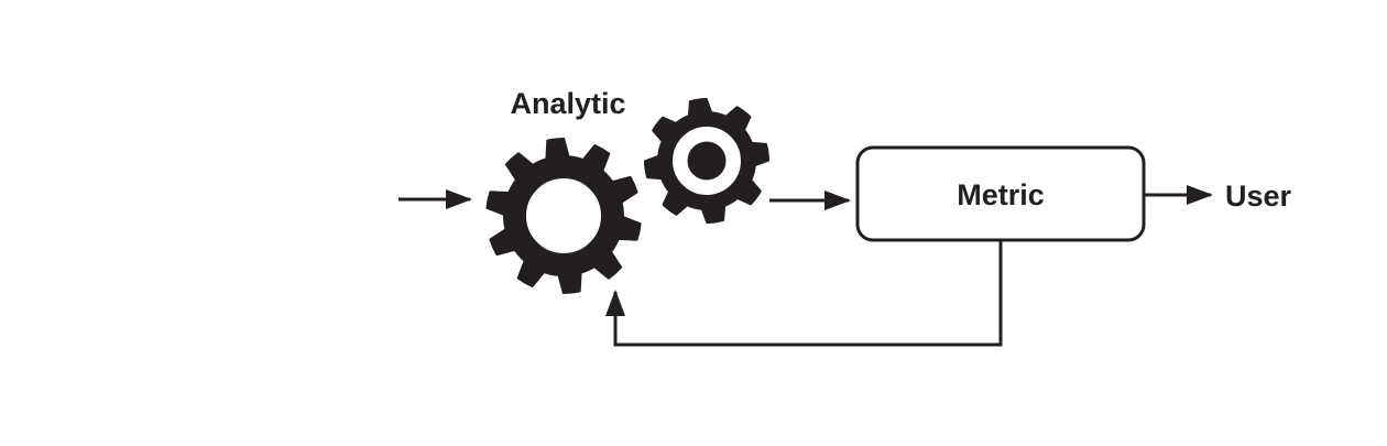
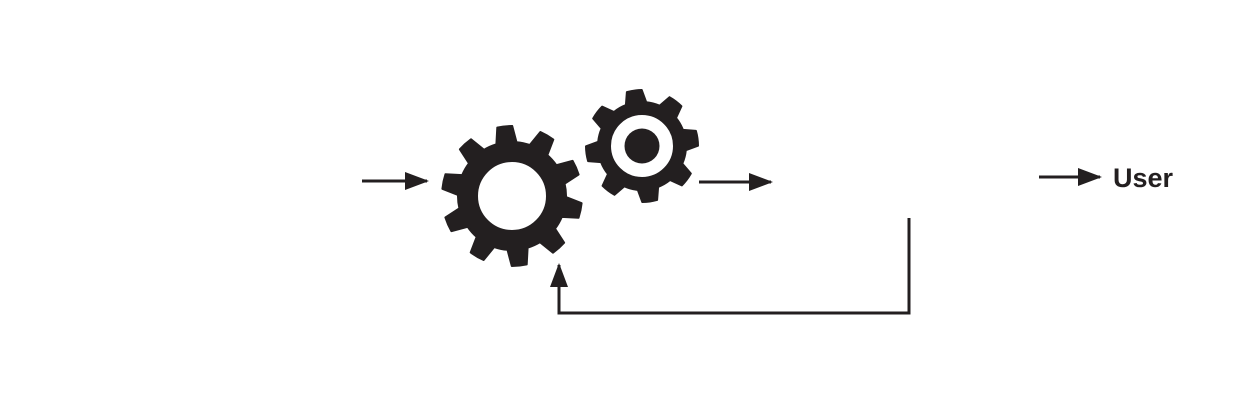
- Analytic
- Metric
  User
